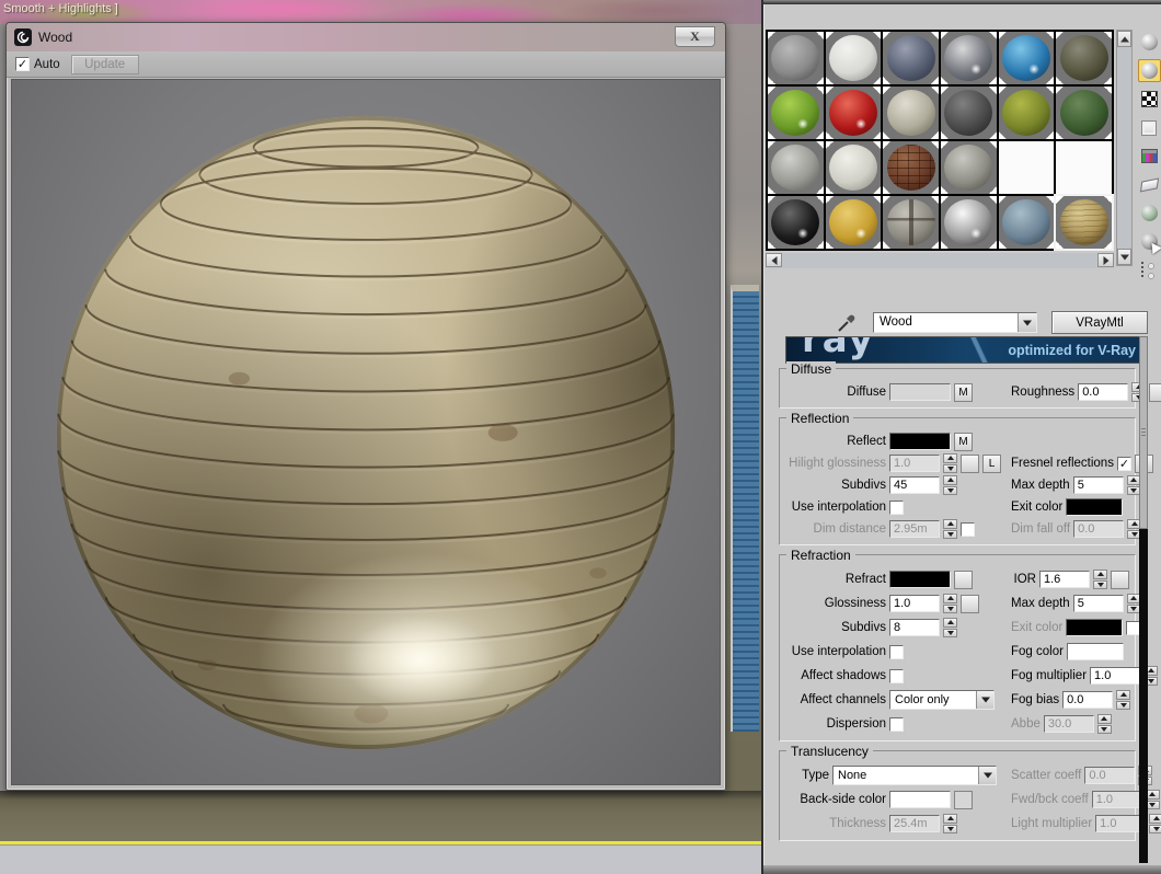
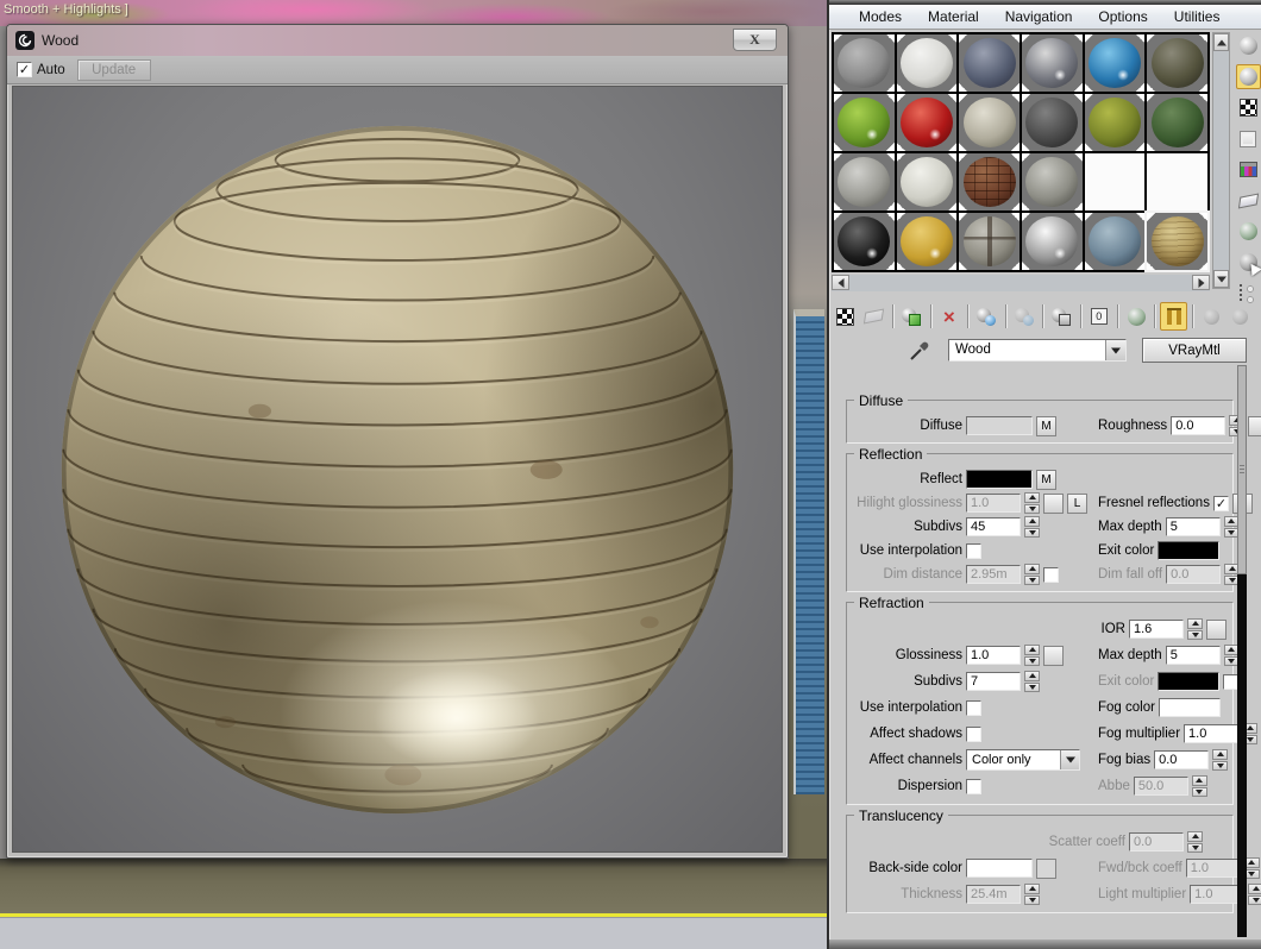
  Smooth + Highlights ]
  Wood
  X
  Auto
  Update
+ Modes
+ Material
+ Navigation
+ Options
+ Utilities
+ ×
+ 0
  Wood
  VRayMtl
- ray
- optimized for V-Ray
  Diffuse
  Diffuse
  M
  Roughness
  0.0
  Reflection
  Reflect
  M
  Hilight glossiness
  1.0
  L
  Fresnel reflections
  Subdivs
  45
  Max depth
  5
  Use interpolation
  Exit color
  Dim distance
  2.95m
  Dim fall off
  0.0
  Refraction
- Refract
  IOR
  1.6
  Glossiness
  1.0
  Max depth
  5
  Subdivs
- 8
+ 7
  Exit color
  Use interpolation
  Fog color
  Affect shadows
  Fog multiplier
  1.0
  Affect channels
  Color only
  Fog bias
  0.0
  Dispersion
  Abbe
- 30.0
+ 50.0
  Translucency
- Type
- None
  Scatter coeff
  0.0
  Back-side color
  Fwd/bck coeff
  1.0
  Thickness
  25.4m
  Light multiplier
  1.0
